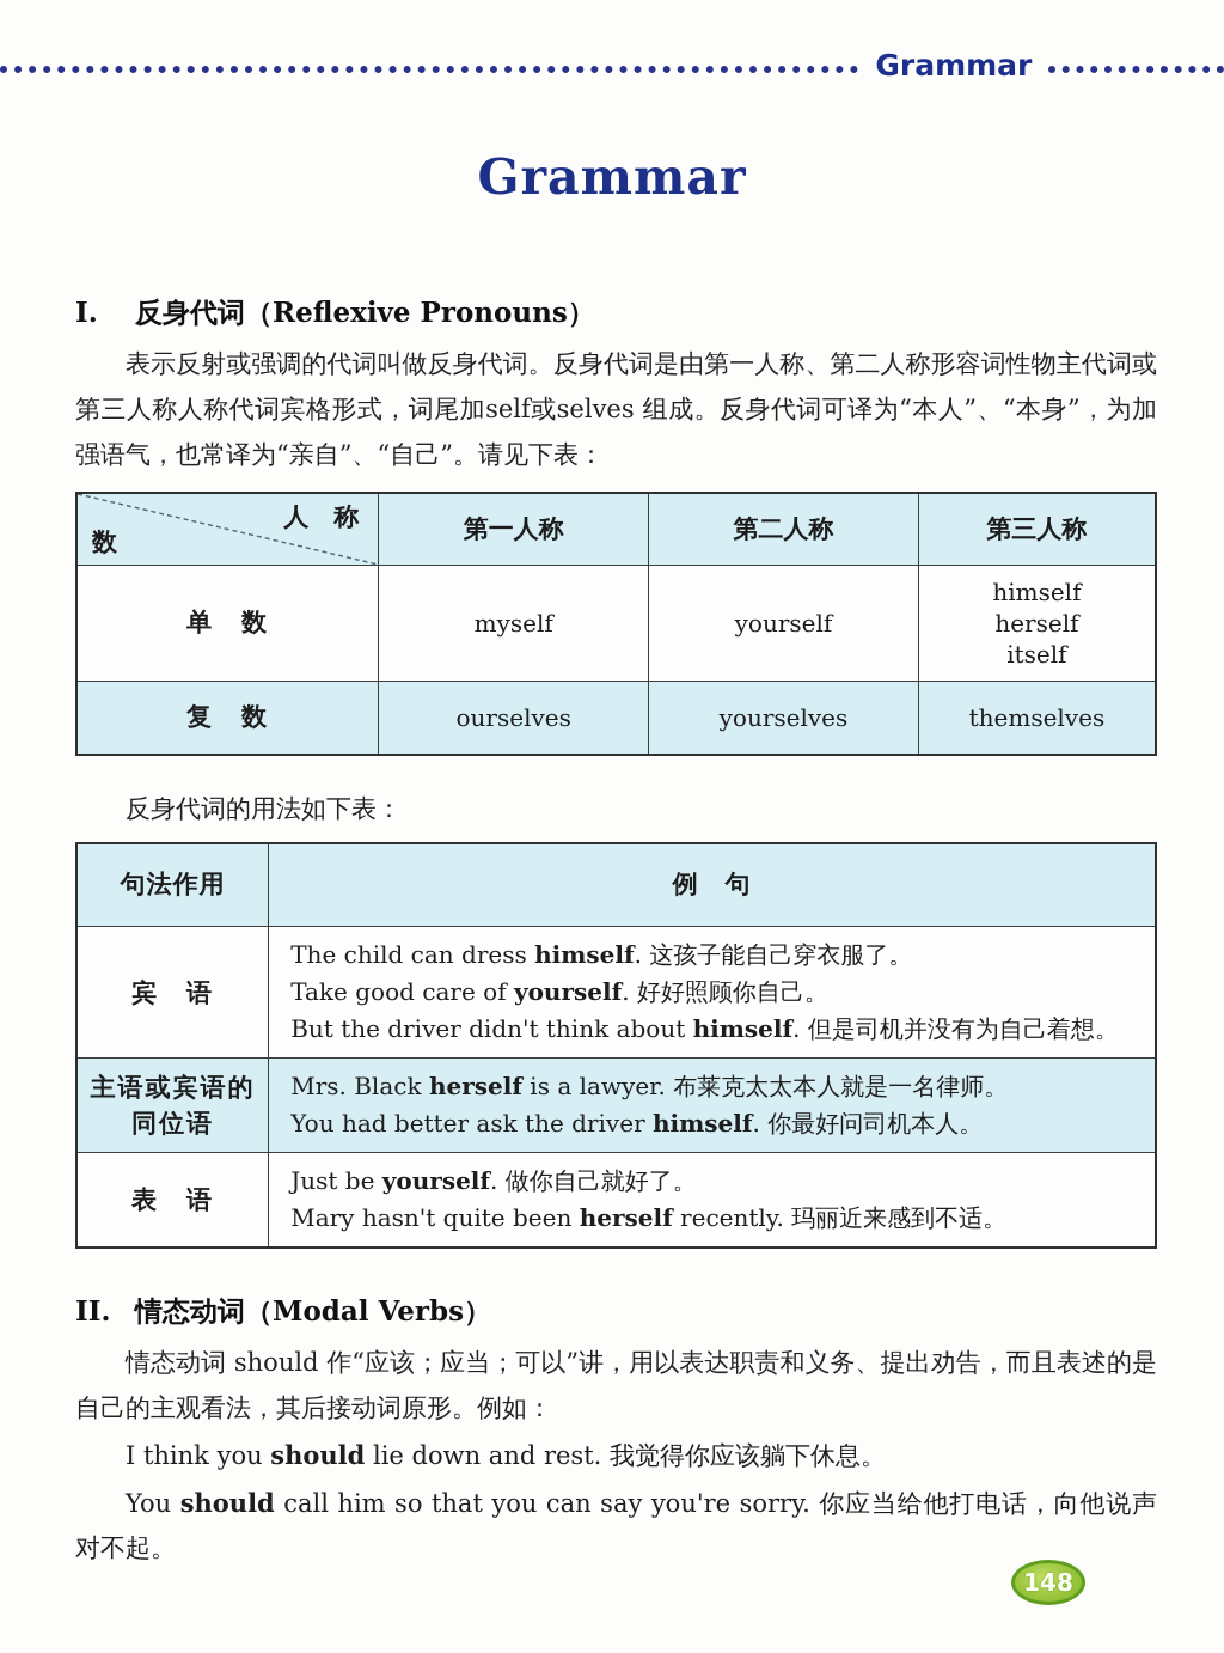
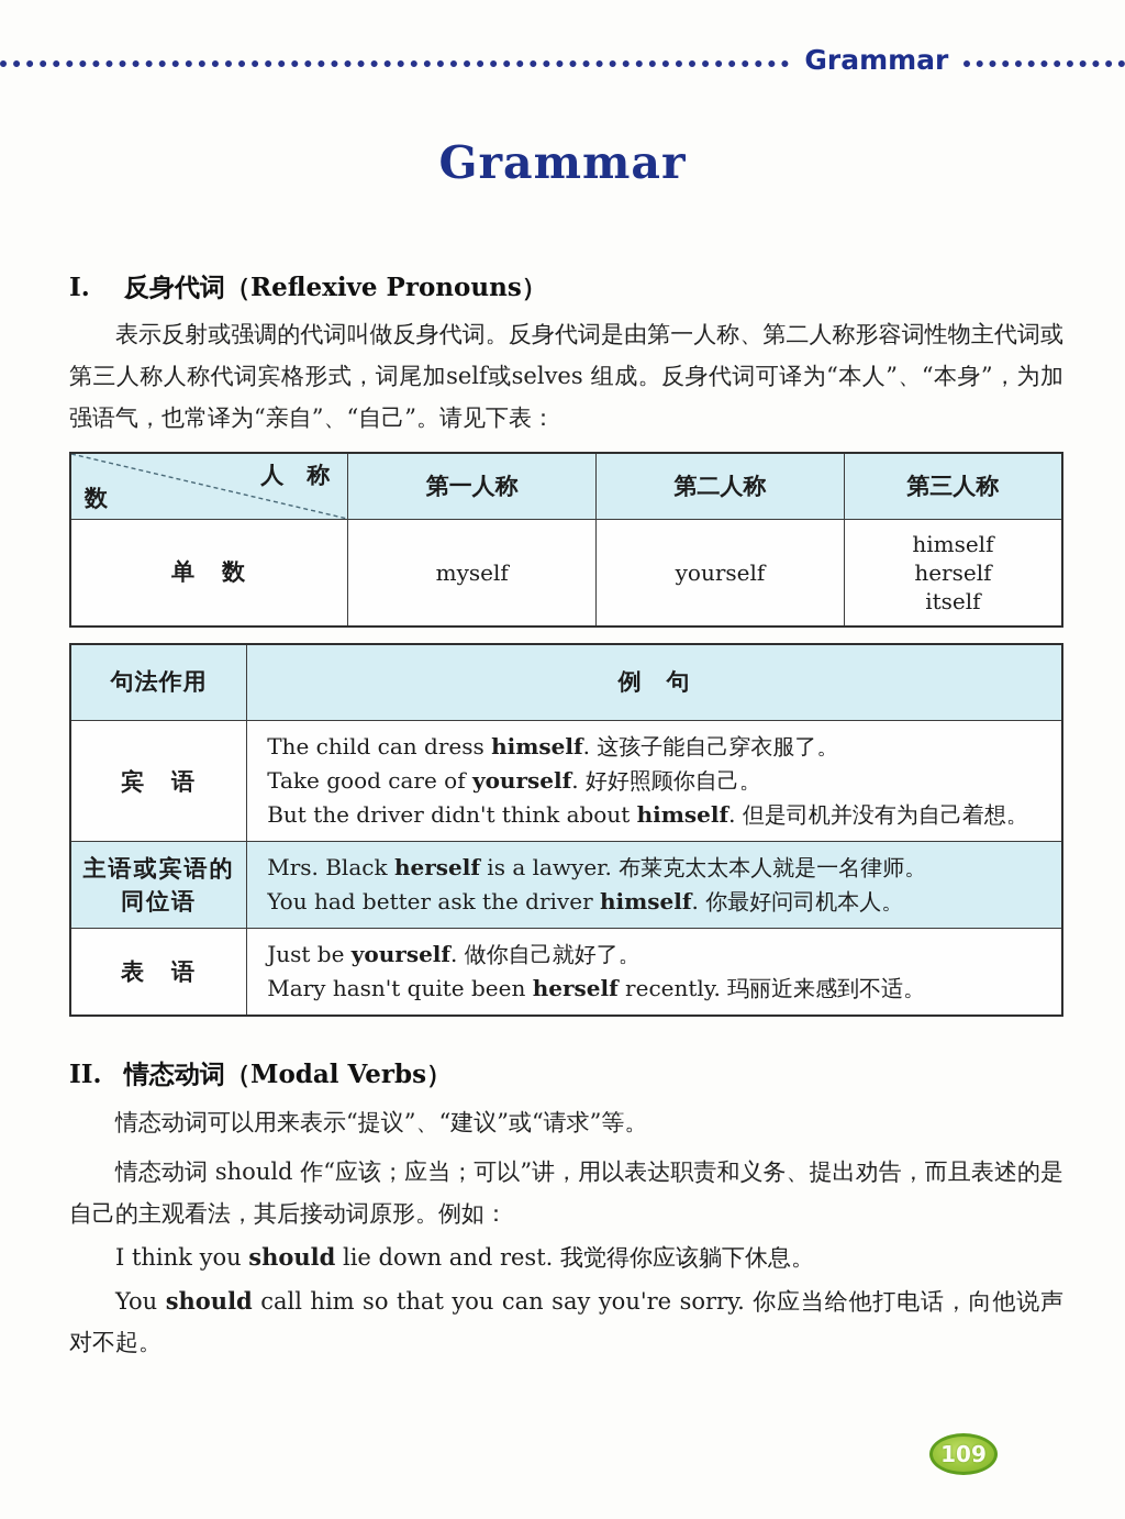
  Grammar
  Grammar
  I. 反身代词（Reflexive Pronouns）
  表示反射或强调的代词叫做反身代词。反身代词是由第一人称、第二人称形容词性物主代词或第三人称人称代词宾格形式，词尾加self或selves 组成。反身代词可译为“本人”、“本身”，为加强语气，也常译为“亲自”、“自己”。请见下表：
  人 称 数	第一人称	第二人称	第三人称
  单 数	myself	yourself	himself herself itself
- 复 数	ourselves	yourselves	themselves
- 反身代词的用法如下表：
  句法作用	例 句
  宾 语	The child can dress himself. 这孩子能自己穿衣服了。 Take good care of yourself. 好好照顾你自己。 But the driver didn't think about himself. 但是司机并没有为自己着想。
  主语或宾语的 同位语	Mrs. Black herself is a lawyer. 布莱克太太本人就是一名律师。 You had better ask the driver himself. 你最好问司机本人。
  表 语	Just be yourself. 做你自己就好了。 Mary hasn't quite been herself recently. 玛丽近来感到不适。
  II. 情态动词（Modal Verbs）
+ 情态动词可以用来表示“提议”、“建议”或“请求”等。
  情态动词 should 作“应该；应当；可以”讲，用以表达职责和义务、提出劝告，而且表述的是自己的主观看法，其后接动词原形。例如：
  I think you should lie down and rest. 我觉得你应该躺下休息。
  You should call him so that you can say you're sorry. 你应当给他打电话，向他说声对不起。
- 148
+ 109
